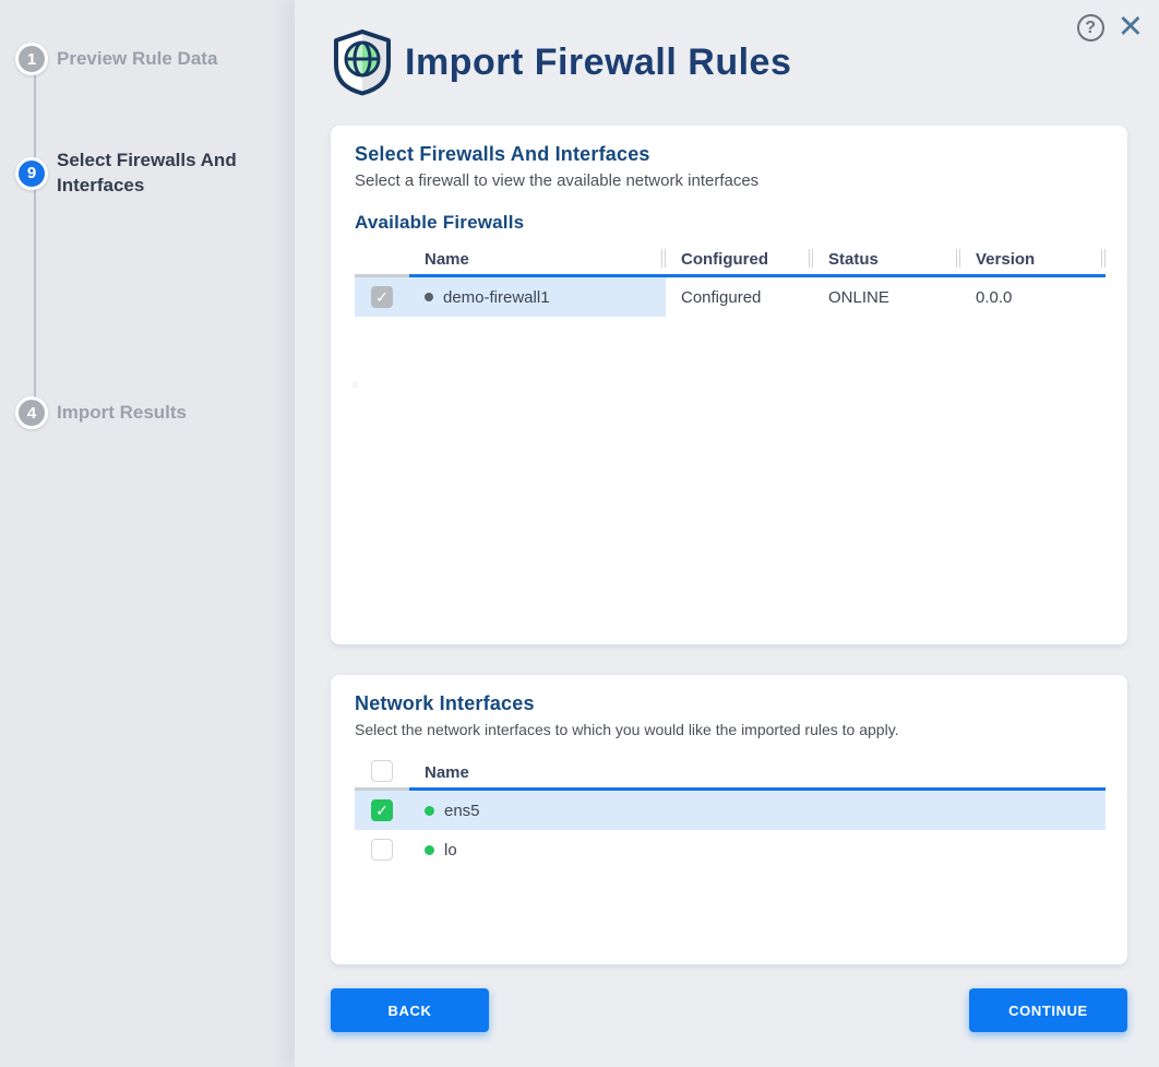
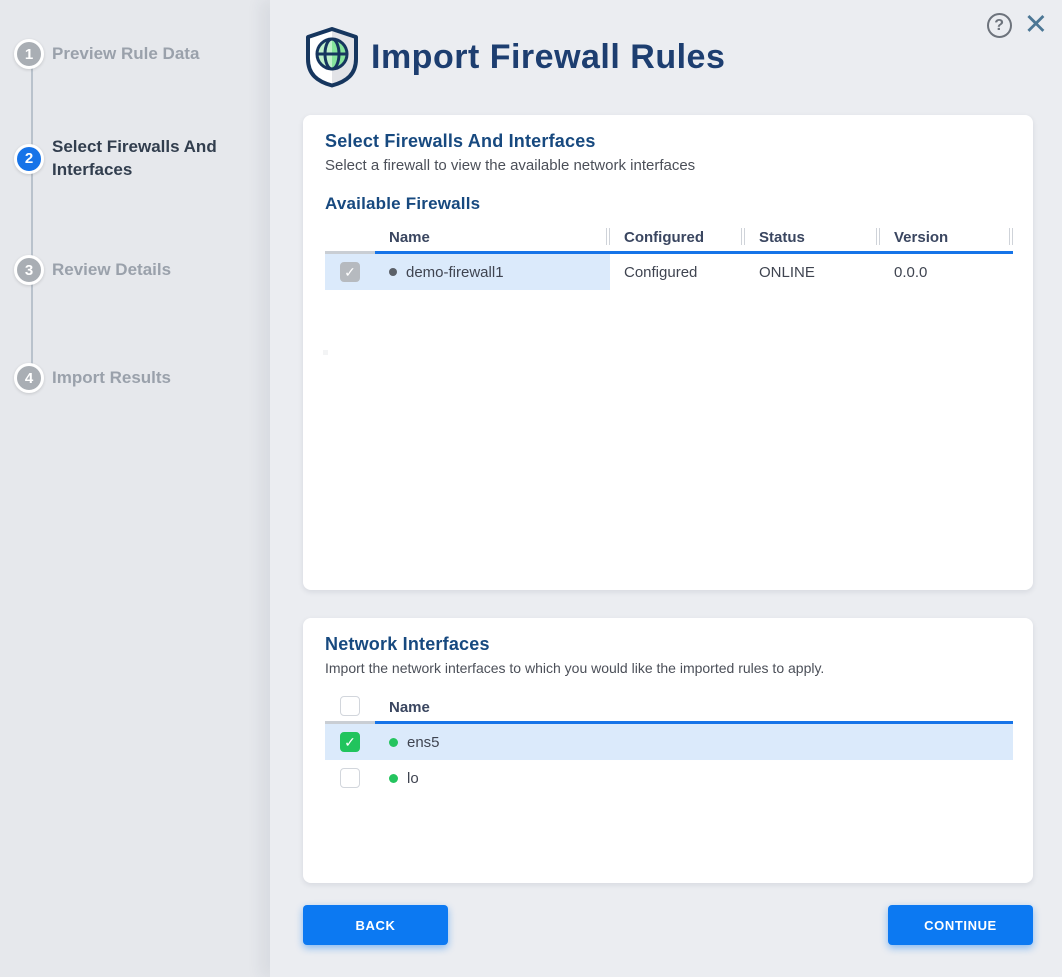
  1
  Preview Rule Data
- 9
+ 2
  Select Firewalls And Interfaces
+ 3
+ Review Details
  4
  Import Results
  ?
  ✕
  Import Firewall Rules
  Select Firewalls And Interfaces
  Select a firewall to view the available network interfaces
  Available Firewalls
  Name
  Configured
  Status
  Version
  ✓
  demo-firewall1
  Configured
  ONLINE
  0.0.0
  Network Interfaces
- Select the network interfaces to which you would like the imported rules to apply.
+ Import the network interfaces to which you would like the imported rules to apply.
  Name
  ✓
  ens5
  lo
  BACK
  CONTINUE
